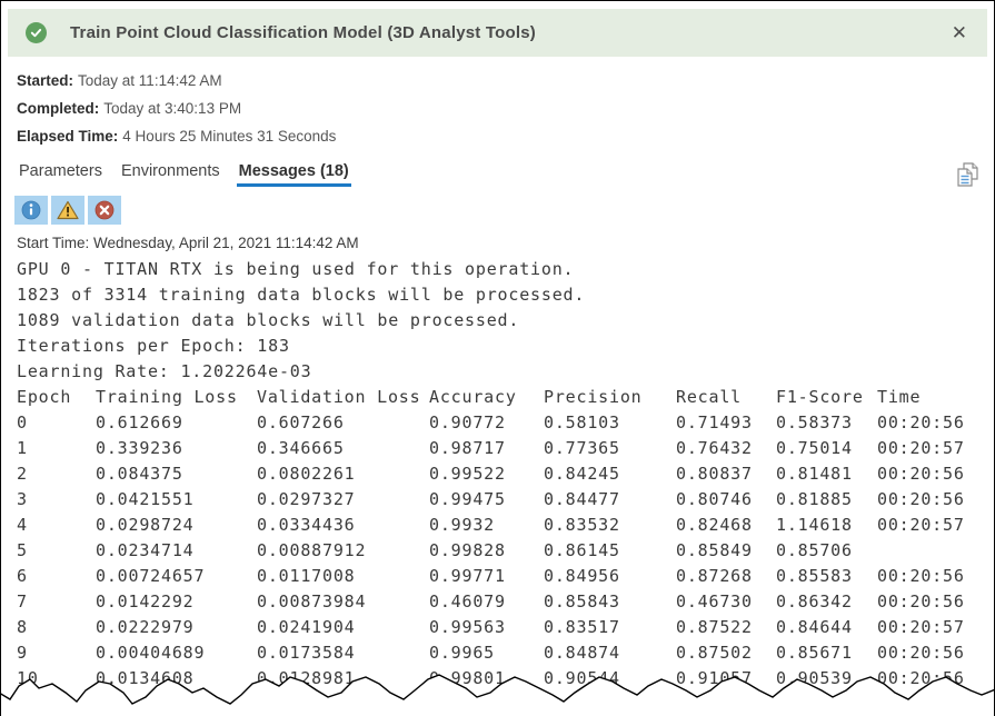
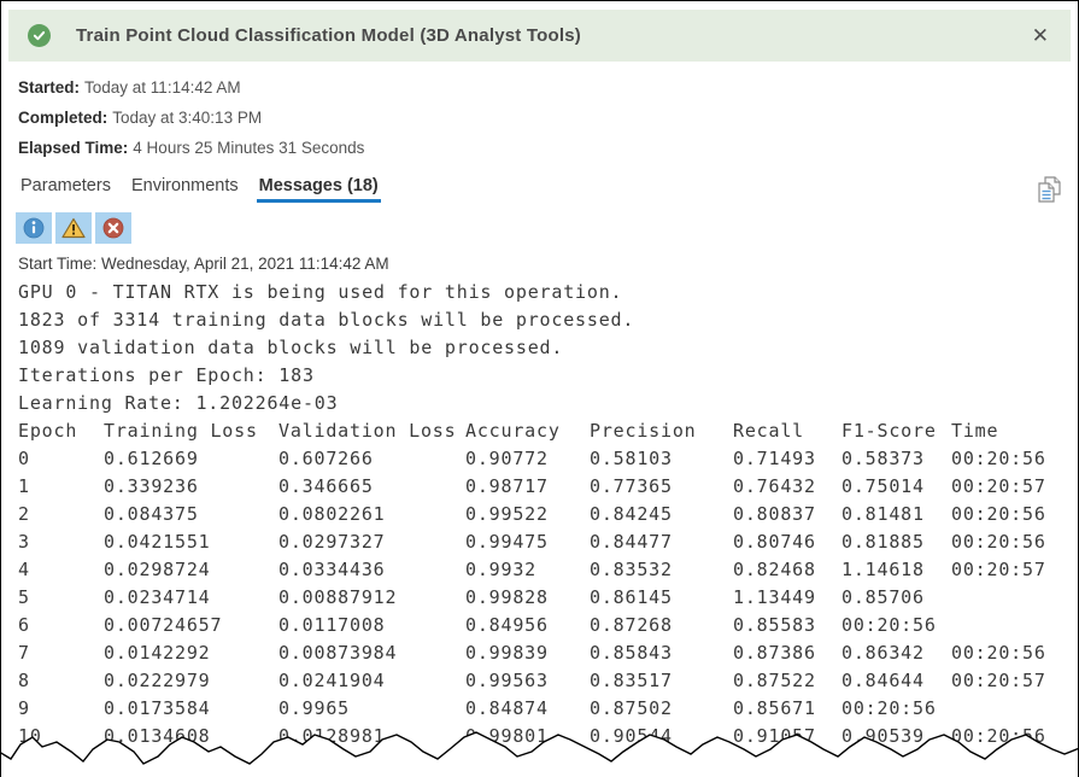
  Train Point Cloud Classification Model (3D Analyst Tools)
  ✕
  Started: Today at 11:14:42 AM
  Completed: Today at 3:40:13 PM
  Elapsed Time: 4 Hours 25 Minutes 31 Seconds
  Parameters
  Environments
  Messages (18)
  Start Time: Wednesday, April 21, 2021 11:14:42 AM
  GPU 0 - TITAN RTX is being used for this operation.
  1823 of 3314 training data blocks will be processed.
  1089 validation data blocks will be processed.
  Iterations per Epoch: 183
  Learning Rate: 1.202264e-03
  Epoch
  Training Loss
  Validation Loss
  Accuracy
  Precision
  Recall
  F1-Score
  Time
  0
  0.612669
  0.607266
  0.90772
  0.58103
  0.71493
  0.58373
  00:20:56
  1
  0.339236
  0.346665
  0.98717
  0.77365
  0.76432
  0.75014
  00:20:57
  2
  0.084375
  0.0802261
  0.99522
  0.84245
  0.80837
  0.81481
  00:20:56
  3
  0.0421551
  0.0297327
  0.99475
  0.84477
  0.80746
  0.81885
  00:20:56
  4
  0.0298724
  0.0334436
  0.9932
  0.83532
  0.82468
  1.14618
  00:20:57
  5
  0.0234714
  0.00887912
  0.99828
  0.86145
- 0.85849
+ 1.13449
  0.85706
  6
  0.00724657
  0.0117008
- 0.99771
  0.84956
  0.87268
  0.85583
  00:20:56
  7
  0.0142292
  0.00873984
- 0.46079
+ 0.99839
  0.85843
- 0.46730
+ 0.87386
  0.86342
  00:20:56
  8
  0.0222979
  0.0241904
  0.99563
  0.83517
  0.87522
  0.84644
  00:20:57
  9
- 0.00404689
  0.0173584
  0.9965
  0.84874
  0.87502
  0.85671
  00:20:56
  10
  0.0134608
  0.028981
  99801
  0.9054
  0.9107
  0.90539
  00:20:6
